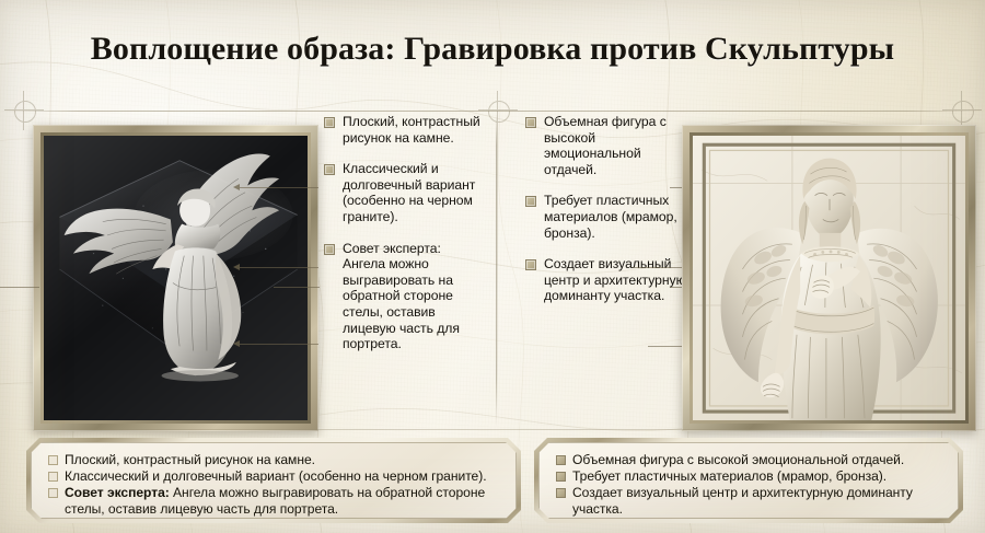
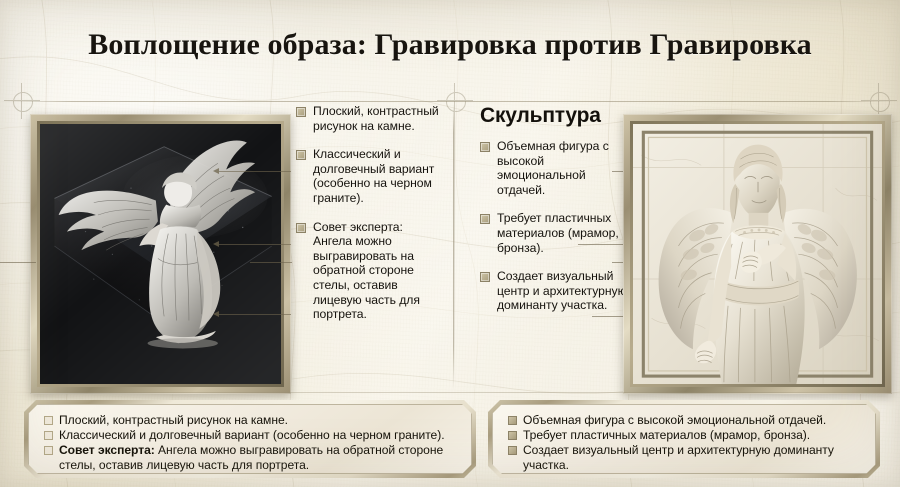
- Воплощение образа: Гравировка против Скульптуры
+ Воплощение образа: Гравировка против Гравировка
  Плоский, контрастный рисунок на камне.
  Классический и долговечный вариант (особенно на черном граните).
  Совет эксперта: Ангела можно выгравировать на обратной стороне стелы, оставив лицевую часть для портрета.
+ Скульптура
  Объемная фигура с высокой эмоциональной отдачей.
  Требует пластичных материалов (мрамор, бронза).
  Создает визуальный центр и архитектурну доминанту участка.
  Плоский, контрастный рисунок на камне.
  Классический и долговечный вариант (особенно на черном граните).
  Совет эксперта: Ангела можно выгравировать на обратной стороне стелы, оставив лицевую часть для портрета.
  Объемная фигура с высокой эмоциональной отдачей.
  Требует пластичных материалов (мрамор, бронза).
  Создает визуальный центр и архитектурную доминанту участка.
